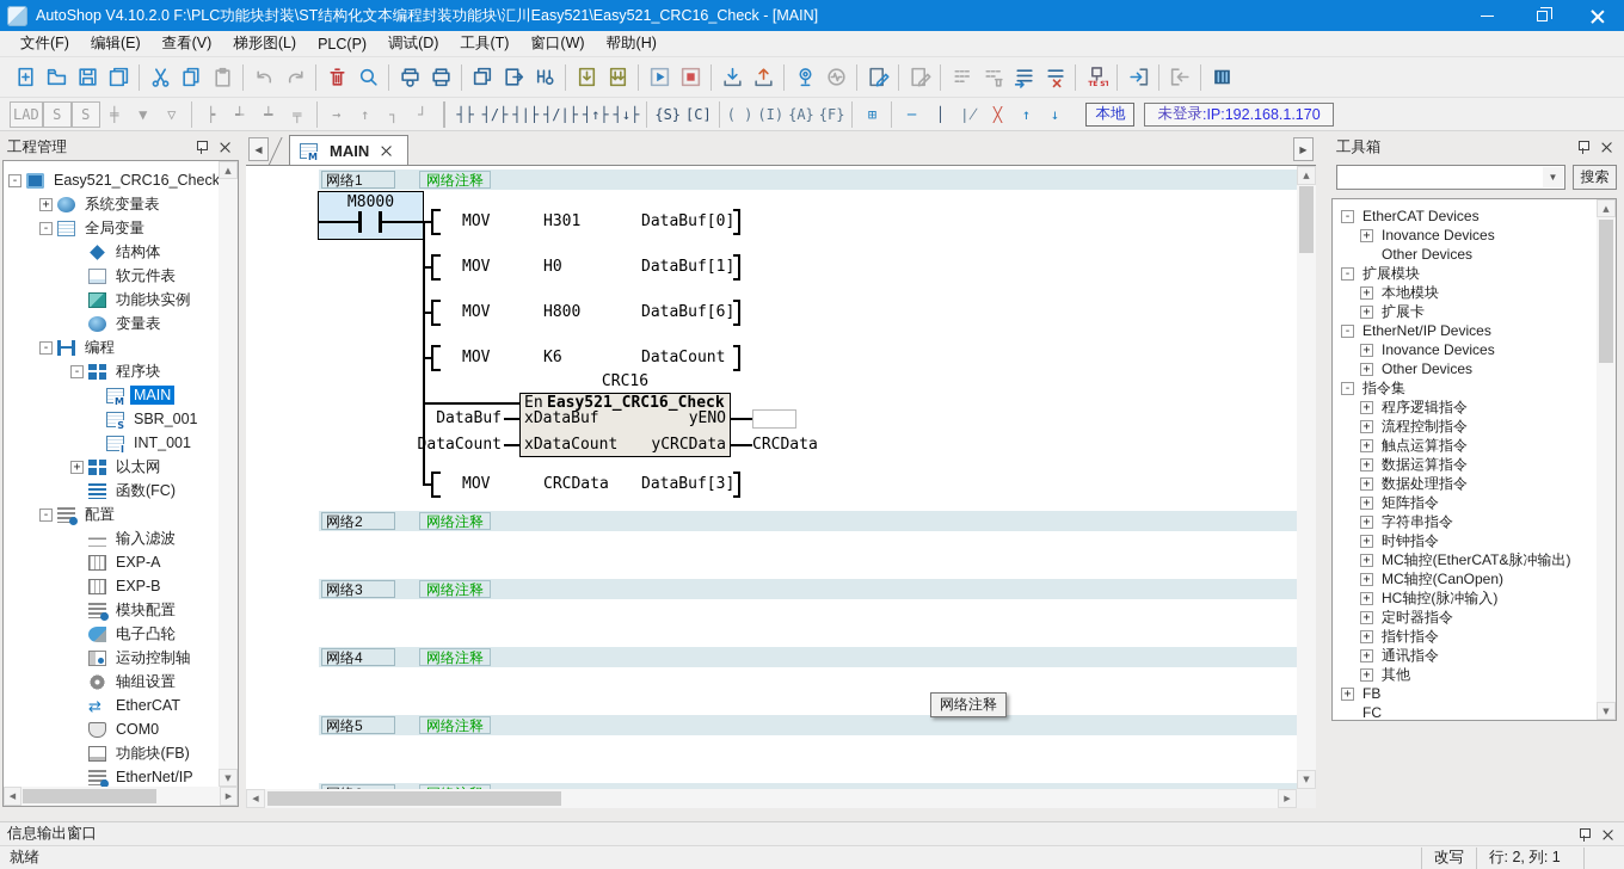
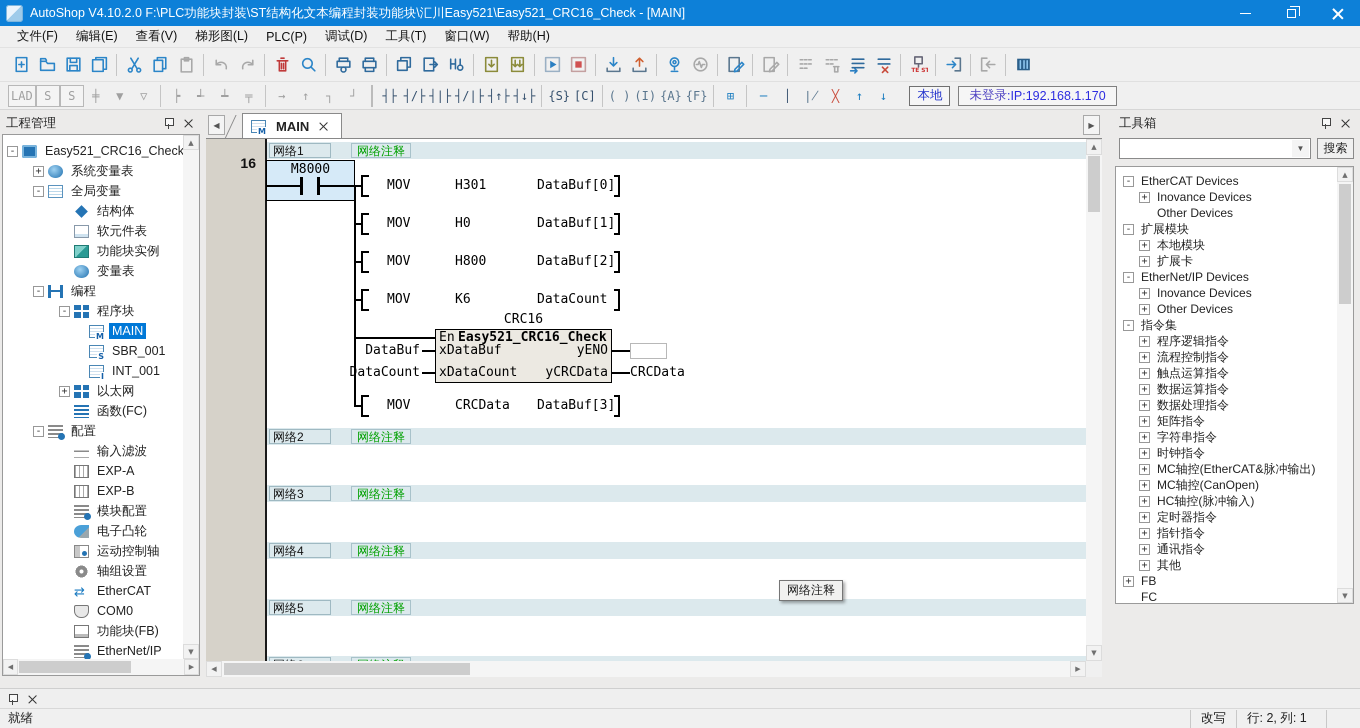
  AutoShop V4.10.2.0 F:\PLC功能块封装\ST结构化文本编程封装功能块\汇川Easy521\Easy521_CRC16_Check - [MAIN]
  文件(F)
  编辑(E)
  查看(V)
  梯形图(L)
  PLC(P)
  调试(D)
  工具(T)
  窗口(W)
  帮助(H)
  LAD
  S
  S
  ╪
  ▼
  ▽
  ┝
  ┵
  ┷
  ╤
  →
  ↑
  ┐
  ┘
  ┤├
  ┤/├
  ┤|├
  ┤/|├
  ┤↑├
  ┤↓├
  {S}
  [C]
  ( )
  (I)
  {A}
  {F}
  ⊞
  ─
  │
  ∤
  ╳
  ↑
  ↓
  本地
  未登录
  :IP:192.168.1.170
  工程管理
  Easy521_CRC16_Check
  系统变量表
  全局变量
  结构体
  软元件表
  功能块实例
  变量表
  编程
  程序块
  MAIN
  SBR_001
  INT_001
  以太网
  函数(FC)
  配置
  输入滤波
  EXP-A
  EXP-B
  模块配置
  电子凸轮
  运动控制轴
  轴组设置
  EtherCAT
  COM0
  功能块(FB)
  EtherNet/IP
  ▲
  ▼
  ◀
  ▶
  ◀
  MAIN
  ▶
+ 16
  网络1
  网络注释
  M8000
  MOV
  H301
  DataBuf[0]
  MOV
  H0
  DataBuf[1]
  MOV
  H800
- DataBuf[6]
+ DataBuf[2]
  MOV
  K6
  DataCount
  CRC16
  En
  Easy521_CRC16_Check
  xDataBuf
  xDataCount
  yENO
  yCRCData
  DataBuf
  DataCount
  CRCData
  MOV
  CRCData
  DataBuf[3]
  网络2
  网络注释
  网络3
  网络注释
  网络4
  网络注释
  网络5
  网络注释
  网络注释
  ▲
  ▼
  ◀
  ▶
  工具箱
  ▼
  搜索
  EtherCAT Devices
  Inovance Devices
  Other Devices
  扩展模块
  本地模块
  扩展卡
  EtherNet/IP Devices
  Inovance Devices
  Other Devices
  指令集
  程序逻辑指令
  流程控制指令
  触点运算指令
  数据运算指令
  数据处理指令
  矩阵指令
  字符串指令
  时钟指令
  MC轴控(EtherCAT&脉冲输出)
  MC轴控(CanOpen)
  HC轴控(脉冲输入)
  定时器指令
  指针指令
  通讯指令
  其他
  FB
  FC
  ▲
  ▼
- 信息输出窗口
  就绪
  改写
  行: 2, 列: 1
